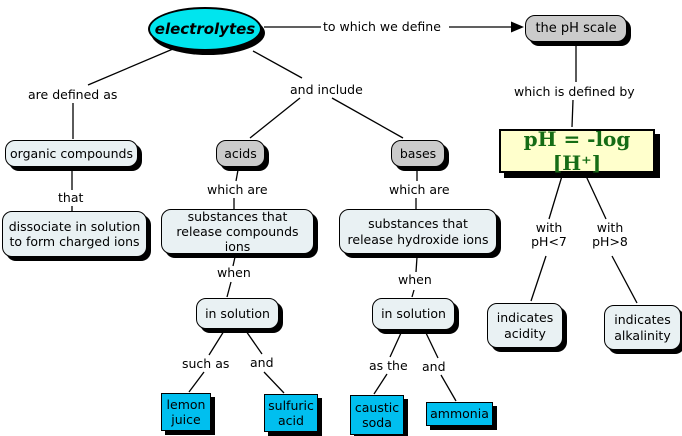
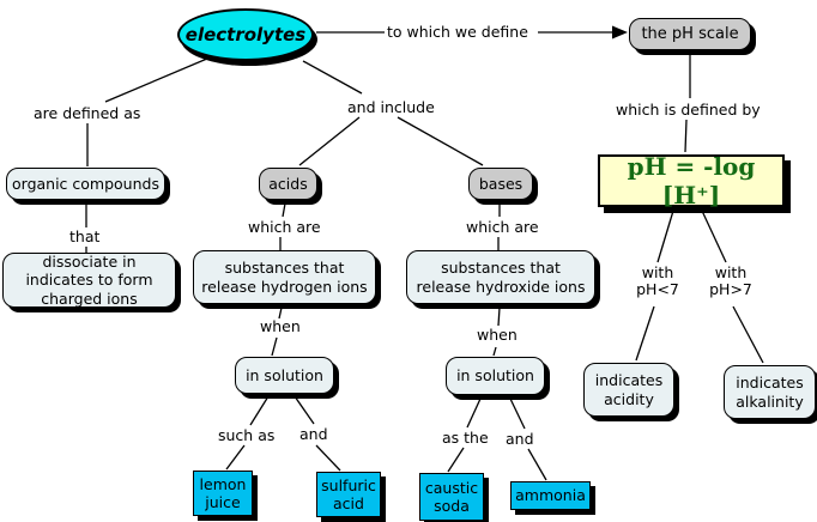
  electrolytes
  the pH scale
  organic compounds
- dissociate in solution to form charged ions
+ dissociate in indicates to form charged ions
  acids
  bases
- substances that release compounds ions
+ substances that release hydrogen ions
  substances that release hydroxide ions
  in solution
  in solution
  lemon juice
  sulfuric acid
  caustic soda
  ammonia
  pH = -log [H⁺]
  indicates acidity
  indicates alkalinity
  to which we define
  are defined as
  and include
  that
  which are
  which are
  when
  when
  such as
  and
  as the
  and
  which is defined by
  with pH<7
- with pH>8
+ with pH>7
